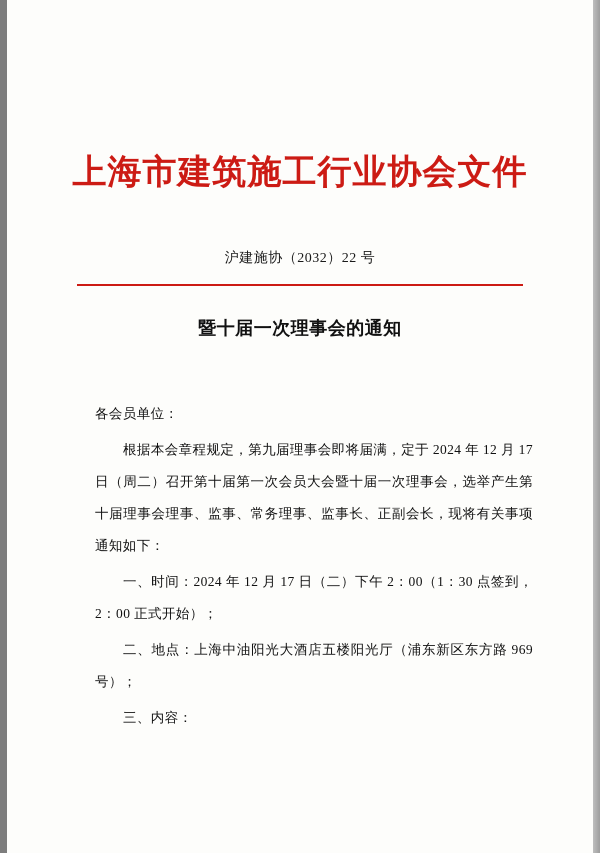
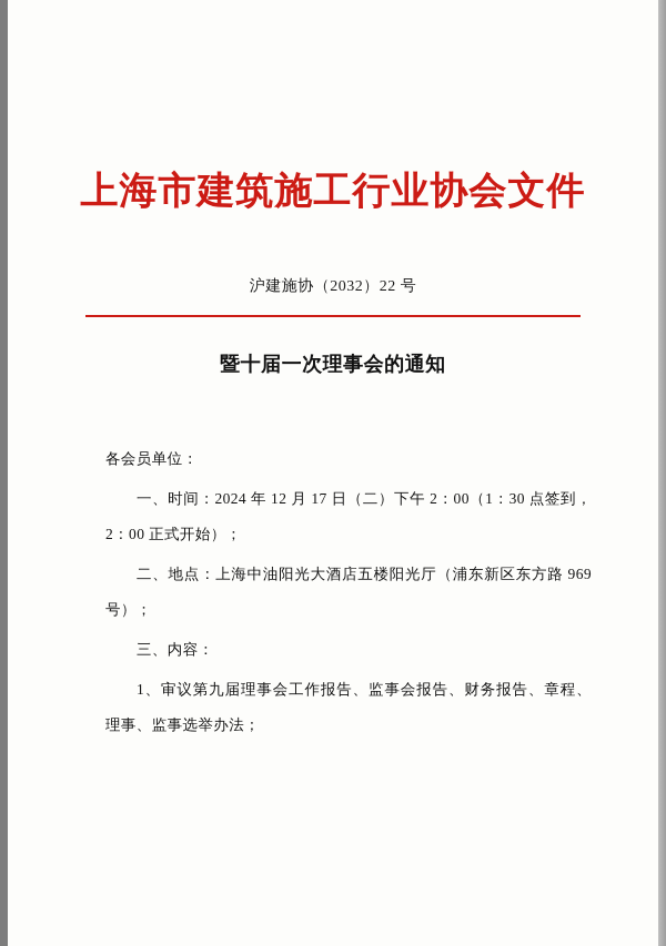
  上海市建筑施工行业协会文件
  沪建施协（2032）22 号
  暨十届一次理事会的通知
  各会员单位：
- 根据本会章程规定，第九届理事会即将届满，定于 2024 年 12 月 17 日（周二）召开第十届第一次会员大会暨十届一次理事会，选举产生第十届理事会理事、监事、常务理事、监事长、正副会长，现将有关事项通知如下：
  一、时间：2024 年 12 月 17 日（二）下午 2：00（1：30 点签到，2：00 正式开始）；
  二、地点：上海中油阳光大酒店五楼阳光厅（浦东新区东方路 969 号）；
  三、内容：
+ 1、审议第九届理事会工作报告、监事会报告、财务报告、章程、理事、监事选举办法；
